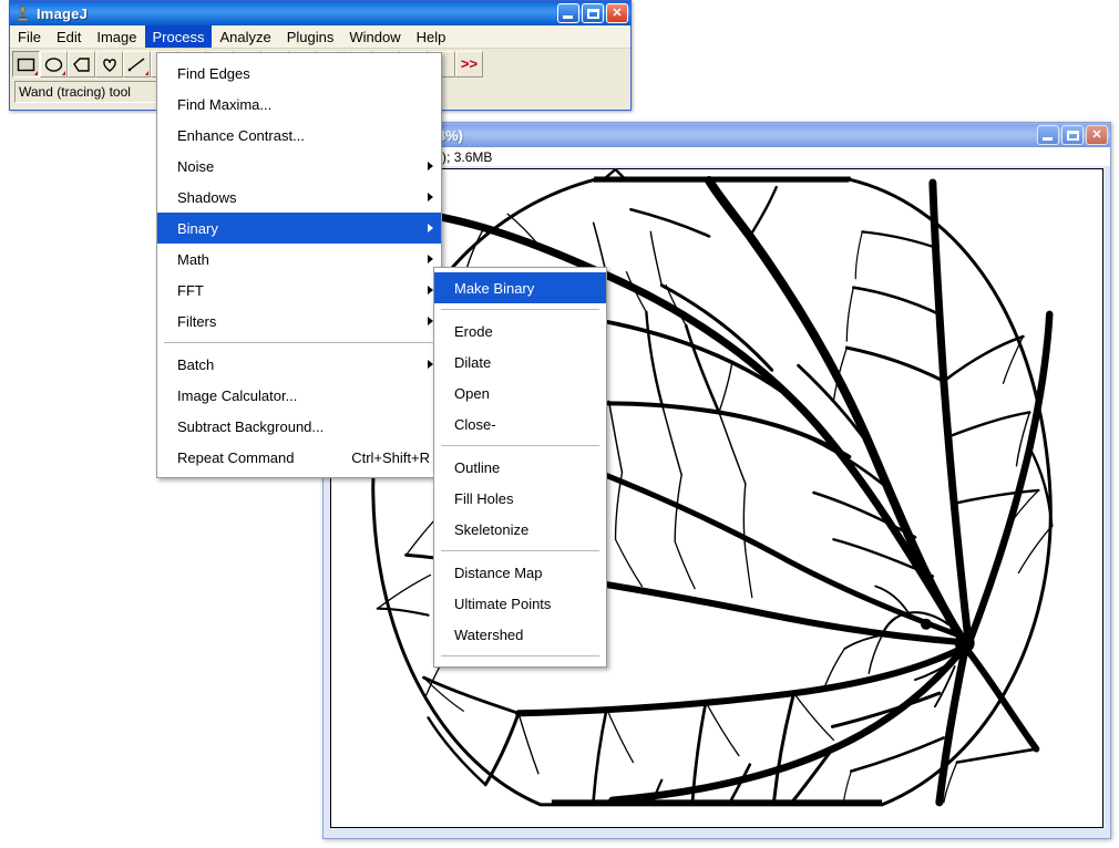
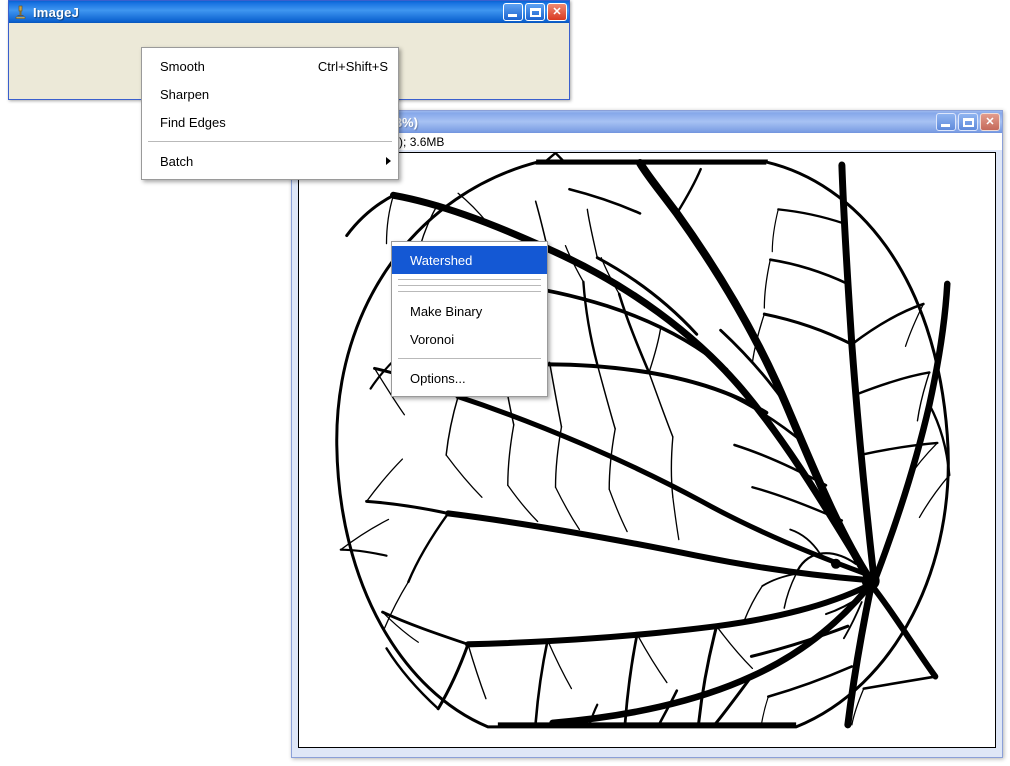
  ImageJ
  ✕
- File
- Edit
- Image
- Process
- Analyze
- Plugins
- Window
- Help
- >>
- Wand (tracing) tool
  ✕
+ Smooth
+ Ctrl+Shift+S
+ Sharpen
  Find Edges
- Find Maxima...
- Enhance Contrast...
- Noise
- Shadows
- Binary
- Math
- FFT
- Filters
  Batch
- Image Calculator...
- Subtract Background...
- Repeat Command
- Ctrl+Shift+R
- Make Binary
+ Watershed
- Erode
- Dilate
- Open
- Close-
- Outline
- Fill Holes
- Skeletonize
- Distance Map
- Ultimate Points
- Watershed
+ Make Binary
+ Voronoi
+ Options...
